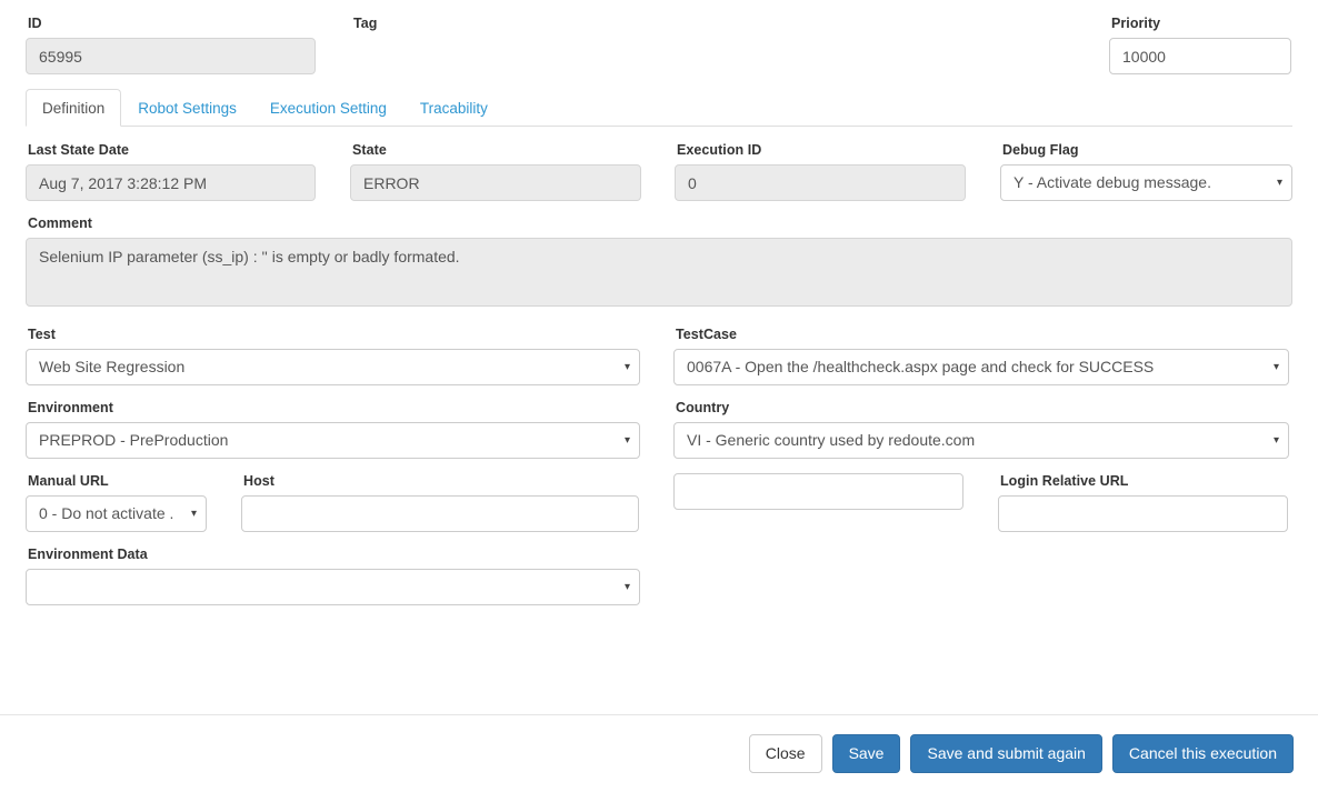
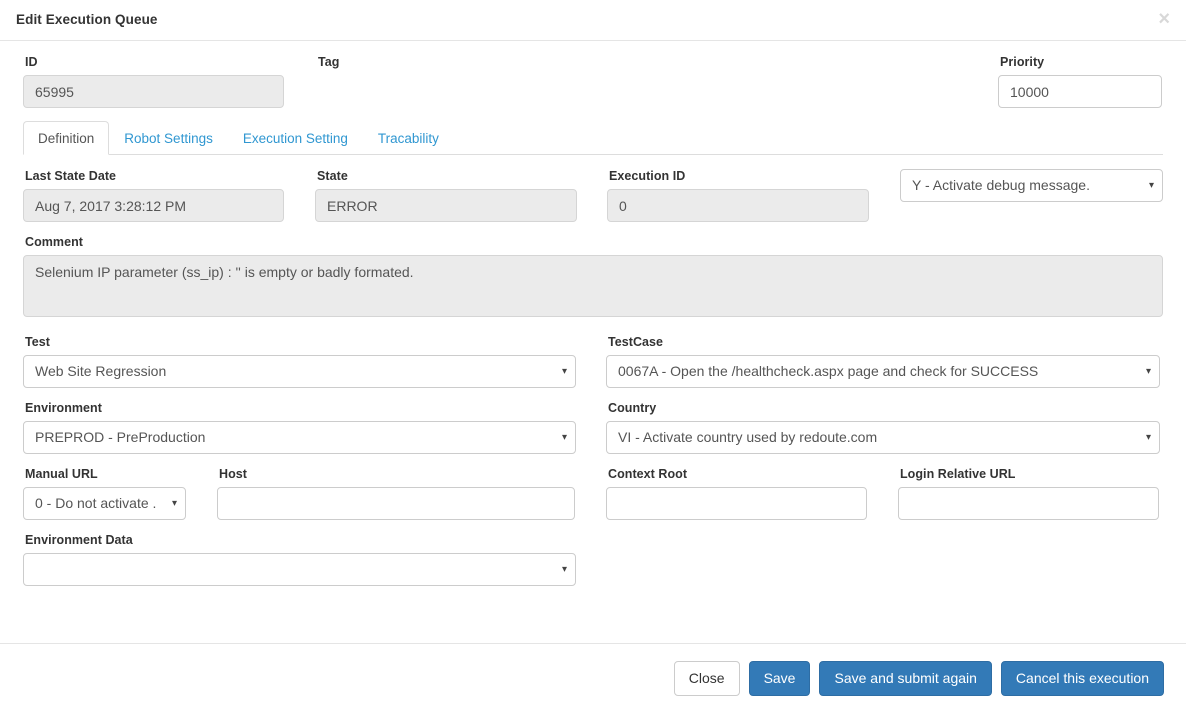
+ Edit Execution Queue
+ ×
  ID
  65995
  Tag
  Priority
  10000
  Definition
  Robot Settings
  Execution Setting
  Tracability
  Last State Date
  Aug 7, 2017 3:28:12 PM
  State
  ERROR
  Execution ID
  0
- Debug Flag
  Y - Activate debug message.
  ▾
  Comment
  Selenium IP parameter (ss_ip) : '' is empty or badly formated.
  Test
  Web Site Regression
  ▾
  TestCase
  0067A - Open the /healthcheck.aspx page and check for SUCCESS
  ▾
  Environment
  PREPROD - PreProduction
  ▾
  Country
- VI - Generic country used by redoute.com
+ VI - Activate country used by redoute.com
  ▾
  Manual URL
  0 - Do not activate .
  ▾
  Host
+ Context Root
  Login Relative URL
  Environment Data
  ▾
  Close
  Save
  Save and submit again
  Cancel this execution
